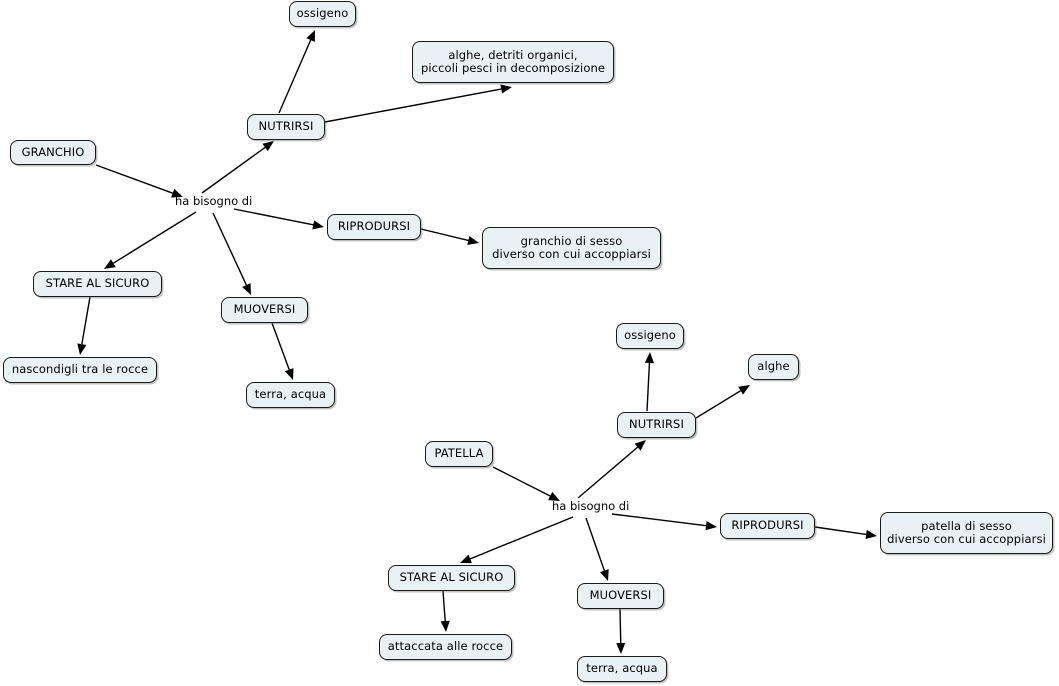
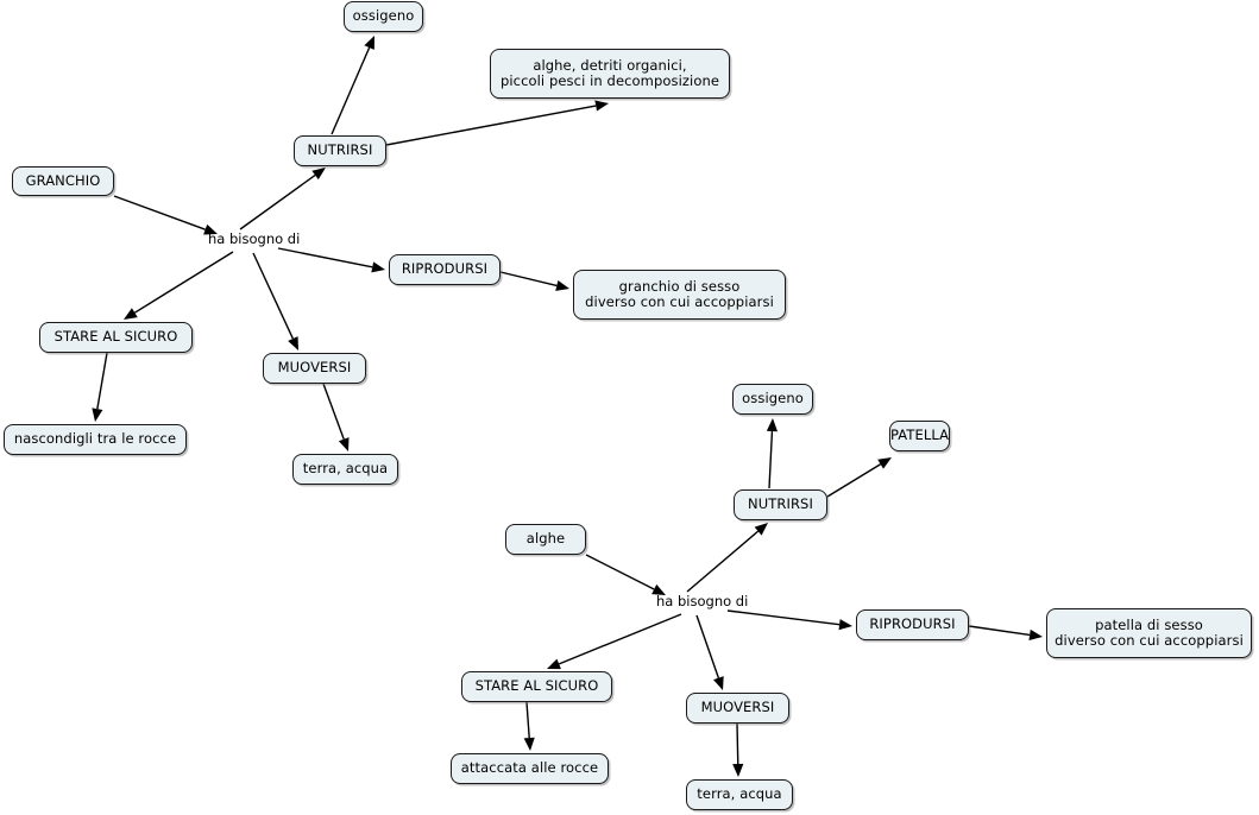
  GRANCHIO
  ha bisogno di
  NUTRIRSI
  ossigeno
  alghe, detriti organici,
  piccoli pesci in decomposizione
  RIPRODURSI
  granchio di sesso
  diverso con cui accoppiarsi
  STARE AL SICURO
  nascondigli tra le rocce
  MUOVERSI
  terra, acqua
- PATELLA
+ alghe
  ha bisogno di
  NUTRIRSI
  ossigeno
- alghe
+ PATELLA
  RIPRODURSI
  patella di sesso
  diverso con cui accoppiarsi
  STARE AL SICURO
  attaccata alle rocce
  MUOVERSI
  terra, acqua
